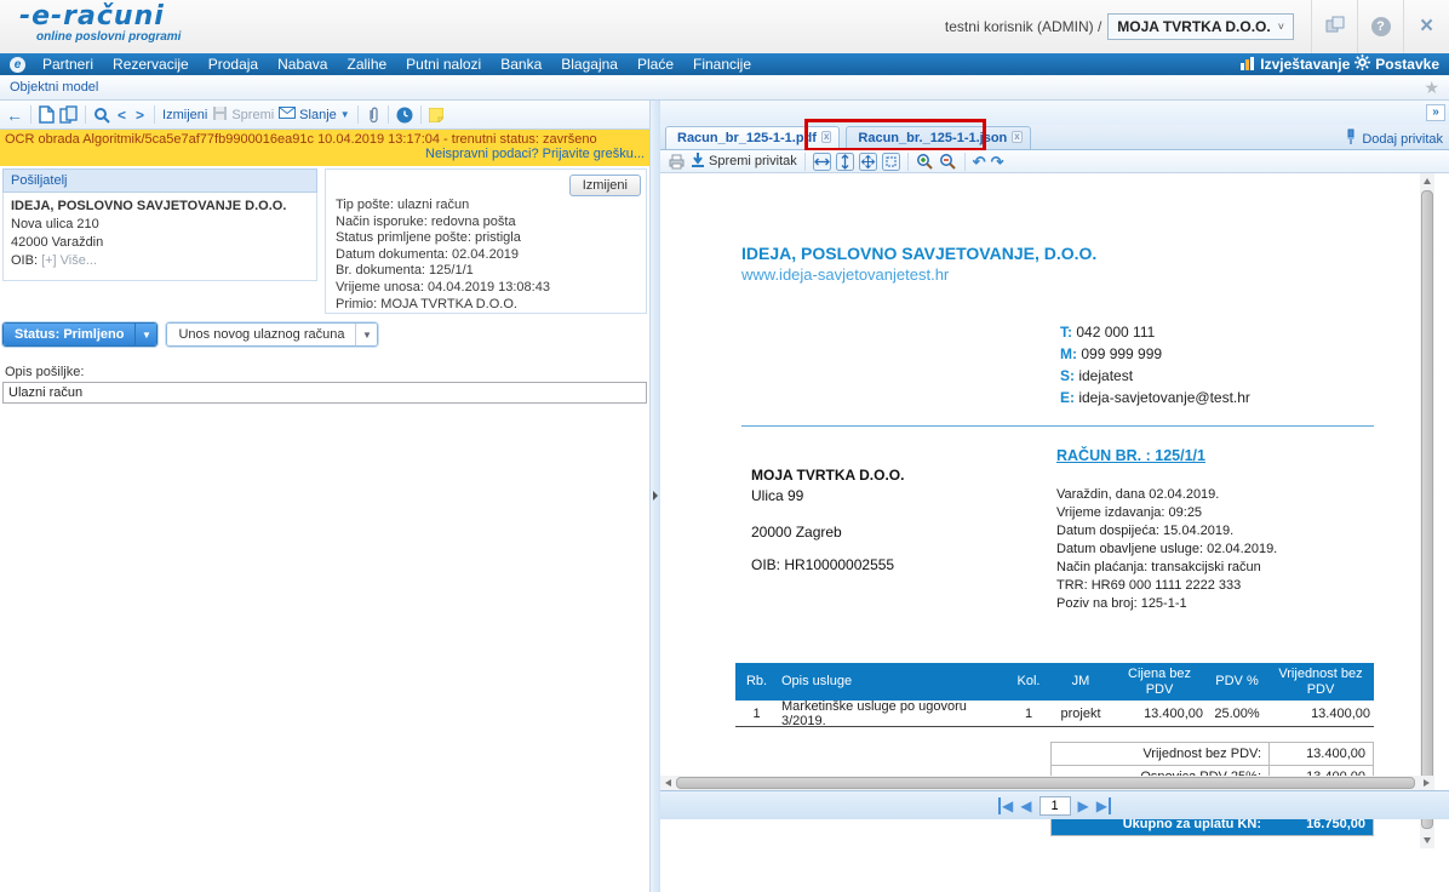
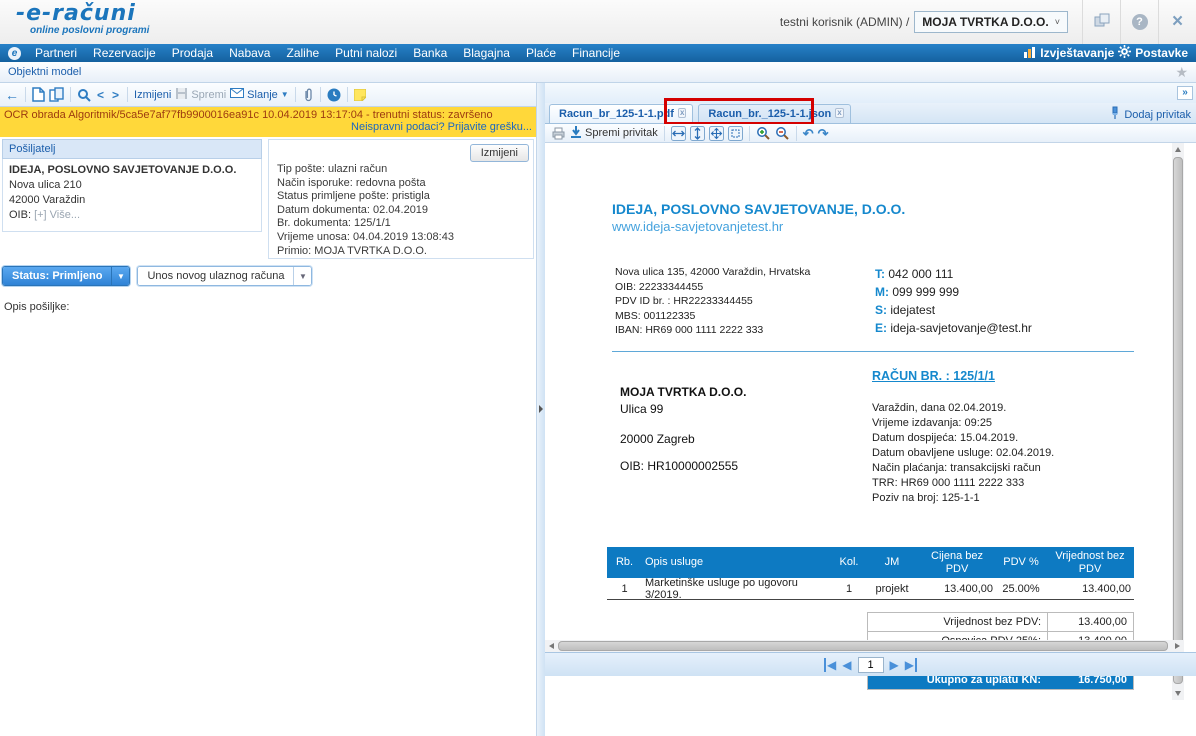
  -e-računi
  online poslovni programi
  testni korisnik (ADMIN) /
  MOJA TVRTKA D.O.O.
  ˅
  ?
  ×
  e
  Partneri
  Rezervacije
  Prodaja
  Nabava
  Zalihe
  Putni nalozi
  Banka
  Blagajna
  Plaće
  Financije
  Izvještavanje
  Postavke
  Objektni model
  ★
  ←
  <
  >
  Izmijeni
  Spremi
  Slanje
  ▼
  OCR obrada Algoritmik/5ca5e7af77fb9900016ea91c 10.04.2019 13:17:04 - trenutni status: završeno
  Neispravni podaci? Prijavite grešku...
  Pošiljatelj
  IDEJA, POSLOVNO SAVJETOVANJE D.O.O.
  Nova ulica 210
  42000 Varaždin
  OIB: [+] Više...
  Izmijeni
  Tip pošte: ulazni račun
  Način isporuke: redovna pošta
  Status primljene pošte: pristigla
  Datum dokumenta: 02.04.2019
  Br. dokumenta: 125/1/1
  Vrijeme unosa: 04.04.2019 13:08:43
  Primio: MOJA TVRTKA D.O.O.
  Status: Primljeno
  ▼
  Unos novog ulaznog računa
  ▼
  Opis pošiljke:
- Ulazni račun
  »
  Racun_br_125-1-1.pdf
  x
  Racun_br._125-1-1.json
  x
  Dodaj privitak
  Spremi privitak
  ↶
  ↷
  IDEJA, POSLOVNO SAVJETOVANJE, D.O.O.
  www.ideja-savjetovanjetest.hr
+ Nova ulica 135, 42000 Varaždin, Hrvatska
+ OIB: 22233344455
+ PDV ID br. : HR22233344455
+ MBS: 001122335
+ IBAN: HR69 000 1111 2222 333
  T: 042 000 111
  M: 099 999 999
  S: idejatest
  E: ideja-savjetovanje@test.hr
  MOJA TVRTKA D.O.O.
  Ulica 99
  20000 Zagreb
  OIB: HR10000002555
  RAČUN BR. : 125/1/1
  Varaždin, dana 02.04.2019.
  Vrijeme izdavanja: 09:25
  Datum dospijeća: 15.04.2019.
  Datum obavljene usluge: 02.04.2019.
  Način plaćanja: transakcijski račun
  TRR: HR69 000 1111 2222 333
  Poziv na broj: 125-1-1
  Rb.
  Opis usluge
  Kol.
  JM
  Cijena bez PDV
  PDV %
  Vrijednost bez PDV
  1
  Marketinške usluge po ugovoru 3/2019.
  1
  projekt
  13.400,00
  25.00%
  13.400,00
  Vrijednost bez PDV:
  13.400,00
  Ukupno za uplatu KN:
  16.750,00
  ◀
  ◀
  1
  ▶
  ▶
